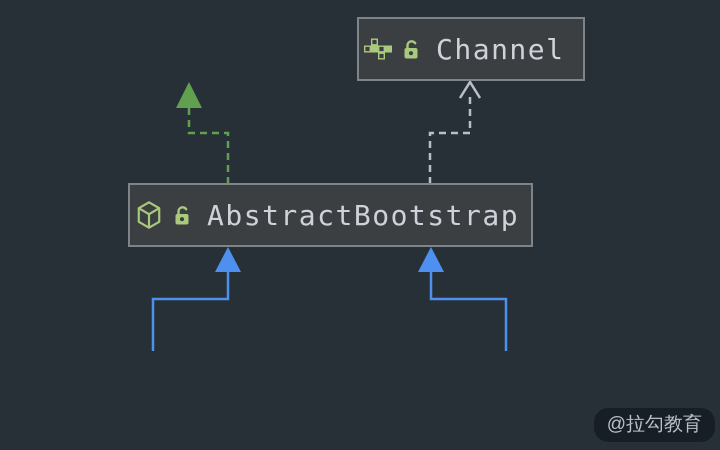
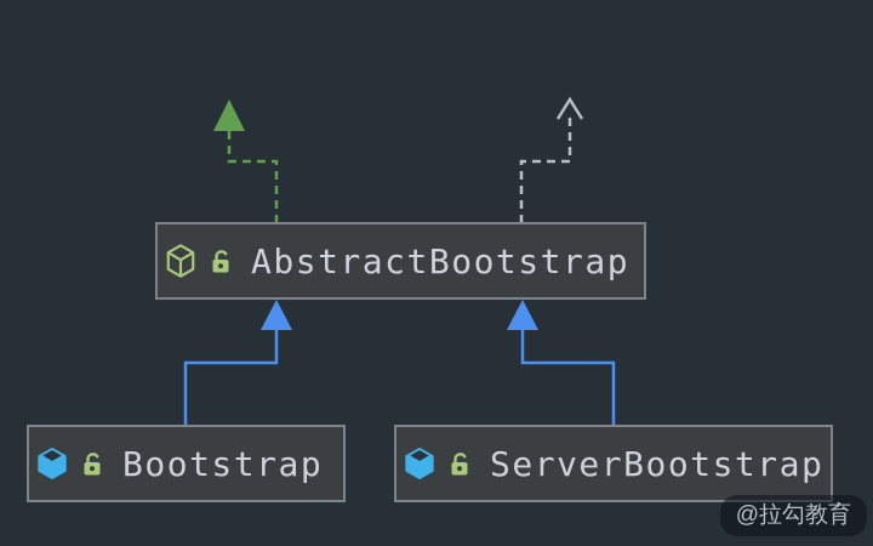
- Channel
  AbstractBootstrap
+ Bootstrap
+ ServerBootstrap
  @拉勾教育
